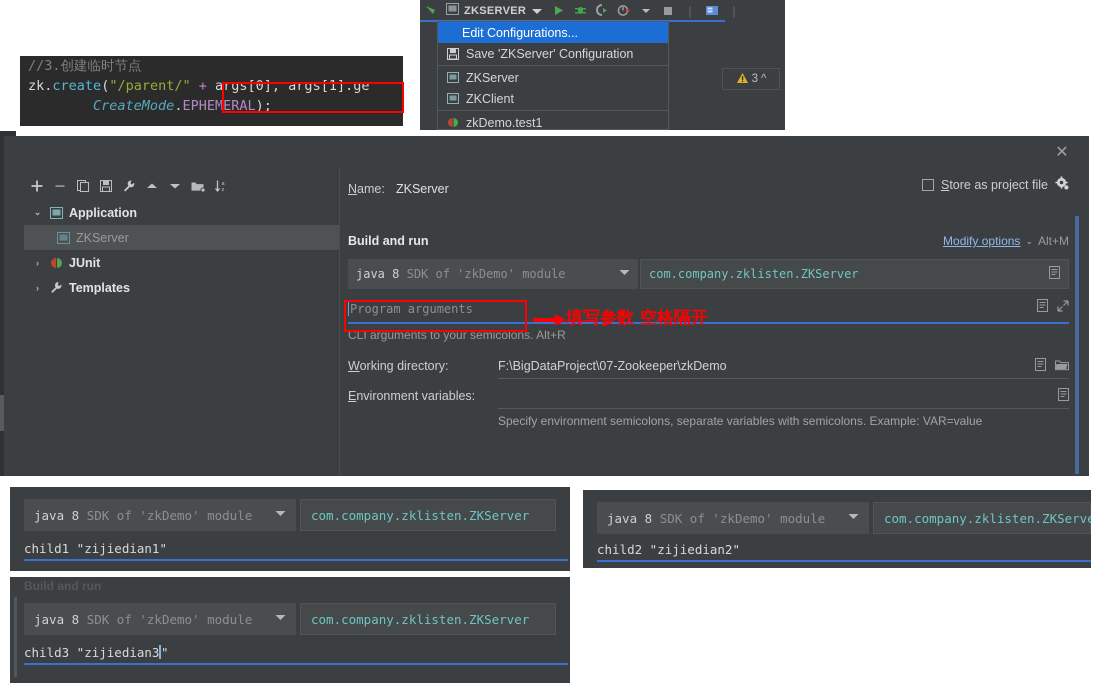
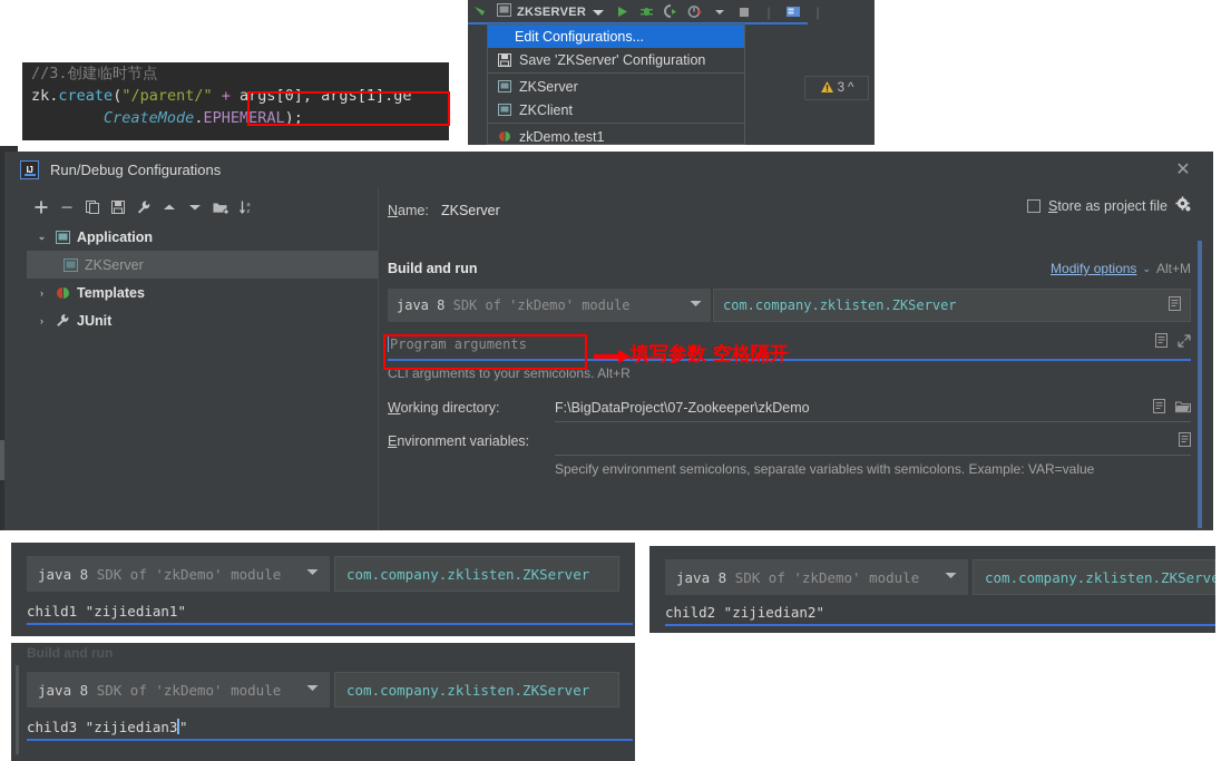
  //3.创建临时节点
  zk.create("/parent/" + args[0], args[1].ge
  CreateMode.EPHEMERAL);
  ZKSERVER
  |
  |
  Edit Configurations...
  Save 'ZKServer' Configuration
  ZKServer
  ZKClient
  zkDemo.test1
  3
  ^
+ IJ
+ Run/Debug Configurations
  ✕
  ⌄
  Application
  ZKServer
  ›
- JUnit
+ Templates
  ›
- Templates
+ JUnit
  Name:
  ZKServer
  Store as project file
  Build and run
  Modify options
  ⌄
  Alt+M
  java 8
  SDK of 'zkDemo' module
  com.company.zklisten.ZKServer
  Program arguments
  CLI arguments to your semicolons. Alt+R
  Working directory:
  F:\BigDataProject\07-Zookeeper\zkDemo
  Environment variables:
  Specify environment semicolons, separate variables with semicolons. Example: VAR=value
  填写参数 空格隔开
  java 8
  SDK of 'zkDemo' module
  com.company.zklisten.ZKServer
  child1 "zijiedian1"
  java 8
  SDK of 'zkDemo' module
  com.company.zklisten.ZKServe
  child2 "zijiedian2"
  Build and run
  java 8
  SDK of 'zkDemo' module
  com.company.zklisten.ZKServer
  child3 "zijiedian3
  "
